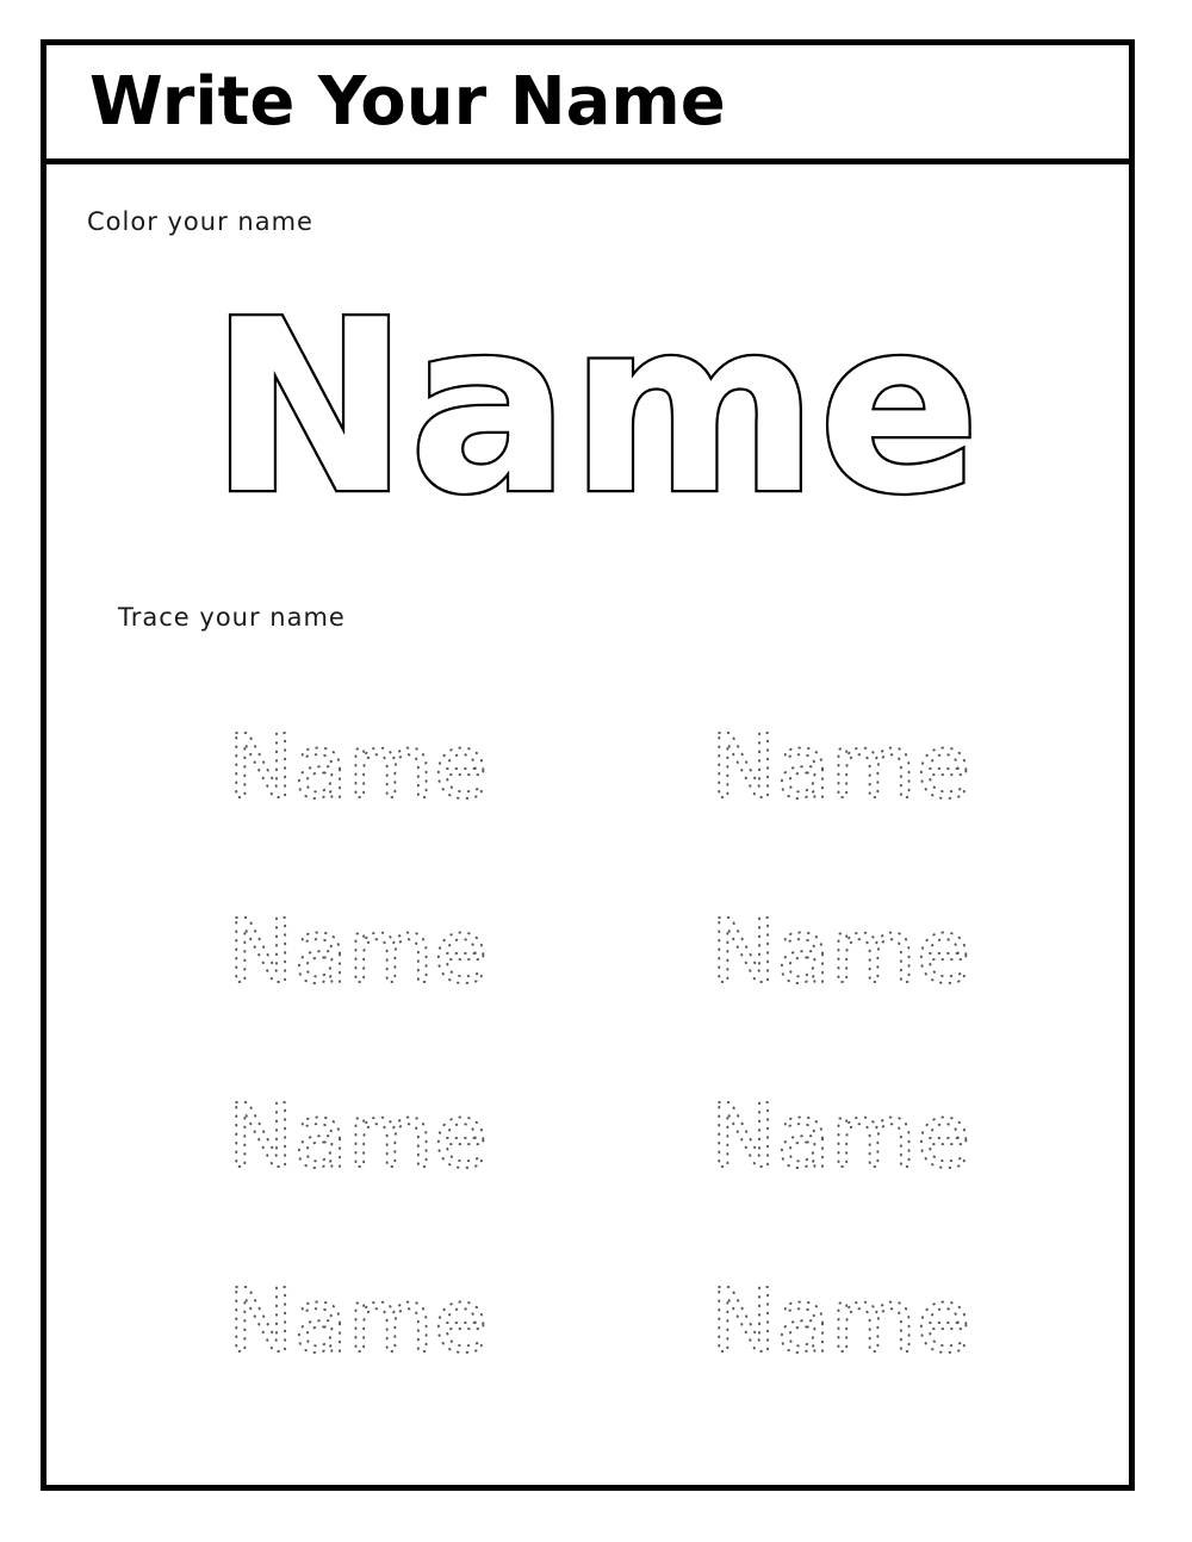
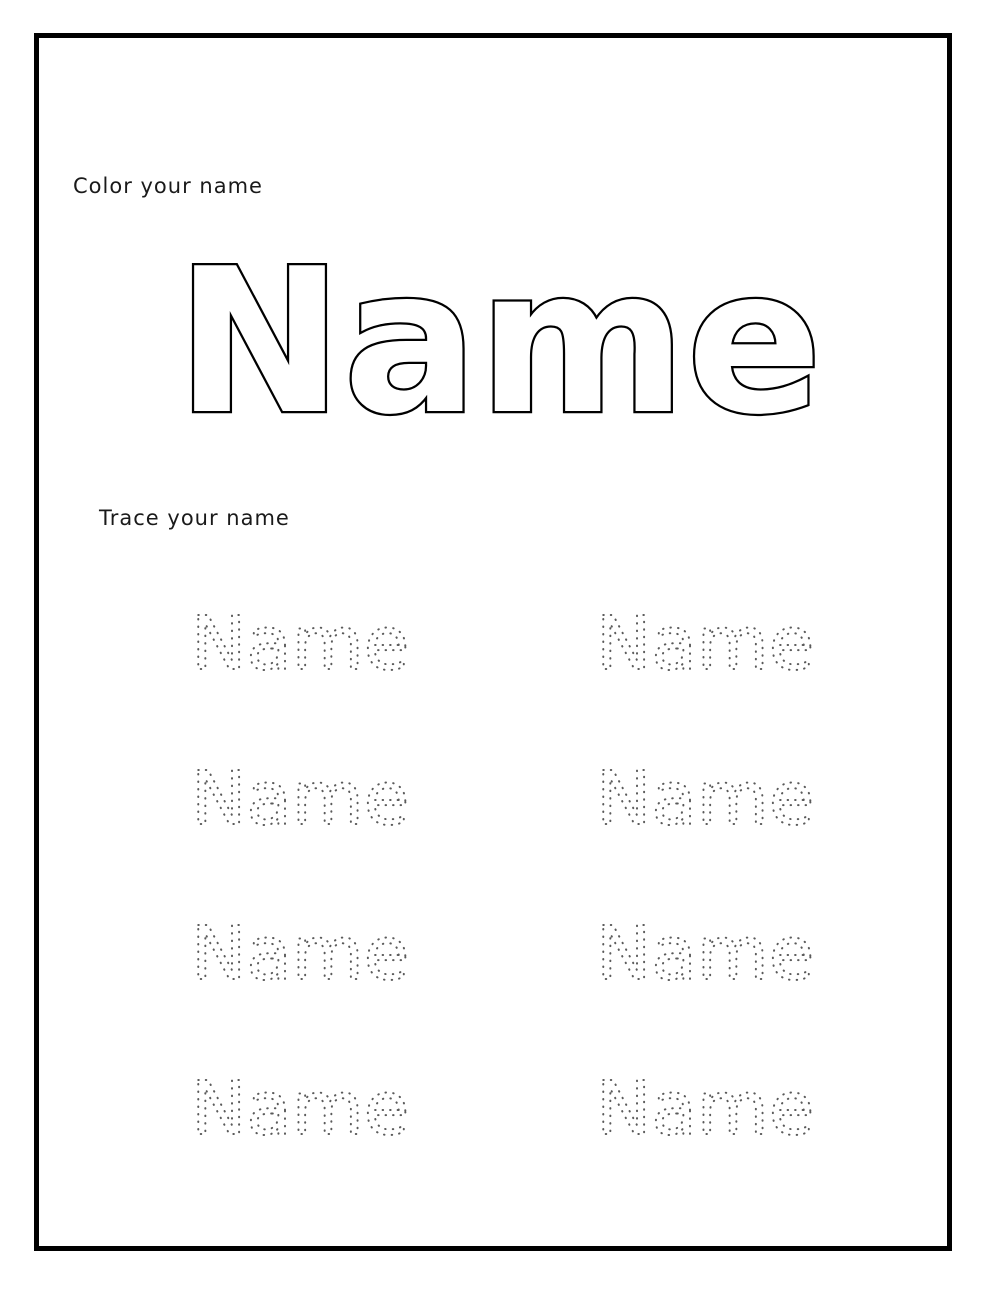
- Write Your Name
  Color your name
  Name
  Trace your name
  Name
  Name
  Name
  Name
  Name
  Name
  Name
  Name
